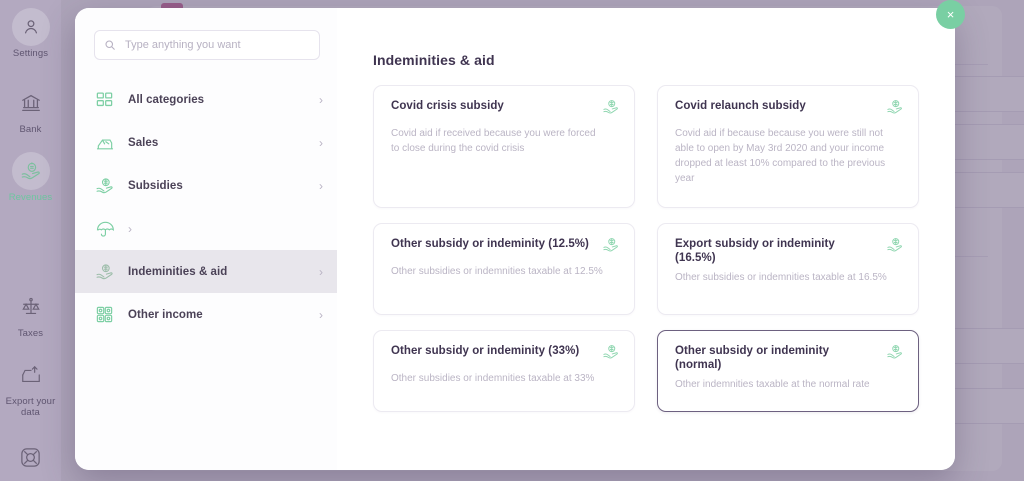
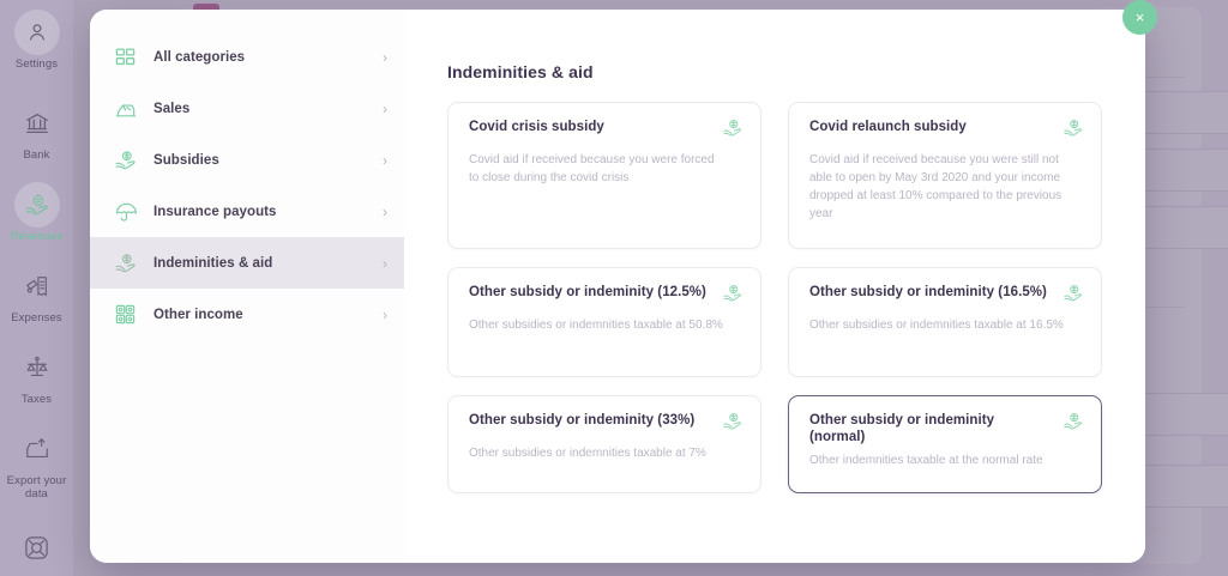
  Settings
  Bank
  Revenues
+ Expenses
  Taxes
  Export your data
- Type anything you want
  All categories
  ›
  Sales
  ›
  Subsidies
  ›
+ Insurance payouts
  ›
  Indeminities & aid
  ›
  Other income
  ›
  Indeminities & aid
  Covid crisis subsidy
  Covid aid if received because you were forced to close during the covid crisis
  Covid relaunch subsidy
- Covid aid if because because you were still not able to open by May 3rd 2020 and your income dropped at least 10% compared to the previous year
+ Covid aid if received because you were still not able to open by May 3rd 2020 and your income dropped at least 10% compared to the previous year
  Other subsidy or indeminity (12.5%)
- Other subsidies or indemnities taxable at 12.5%
+ Other subsidies or indemnities taxable at 50.8%
- Export subsidy or indeminity (16.5%)
+ Other subsidy or indeminity (16.5%)
  Other subsidies or indemnities taxable at 16.5%
  Other subsidy or indeminity (33%)
- Other subsidies or indemnities taxable at 33%
+ Other subsidies or indemnities taxable at 7%
  Other subsidy or indeminity (normal)
  Other indemnities taxable at the normal rate
  ×
